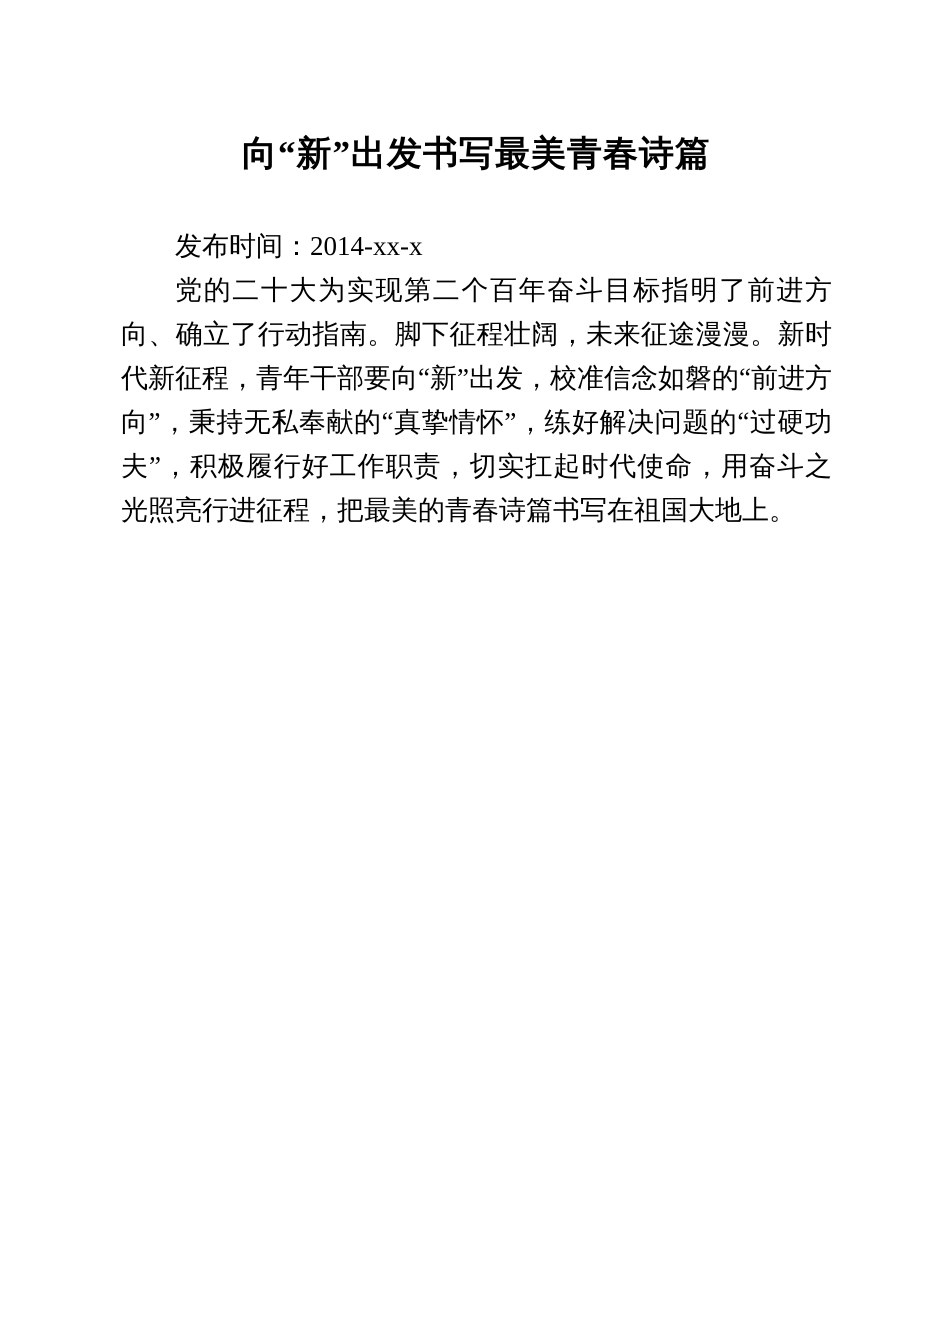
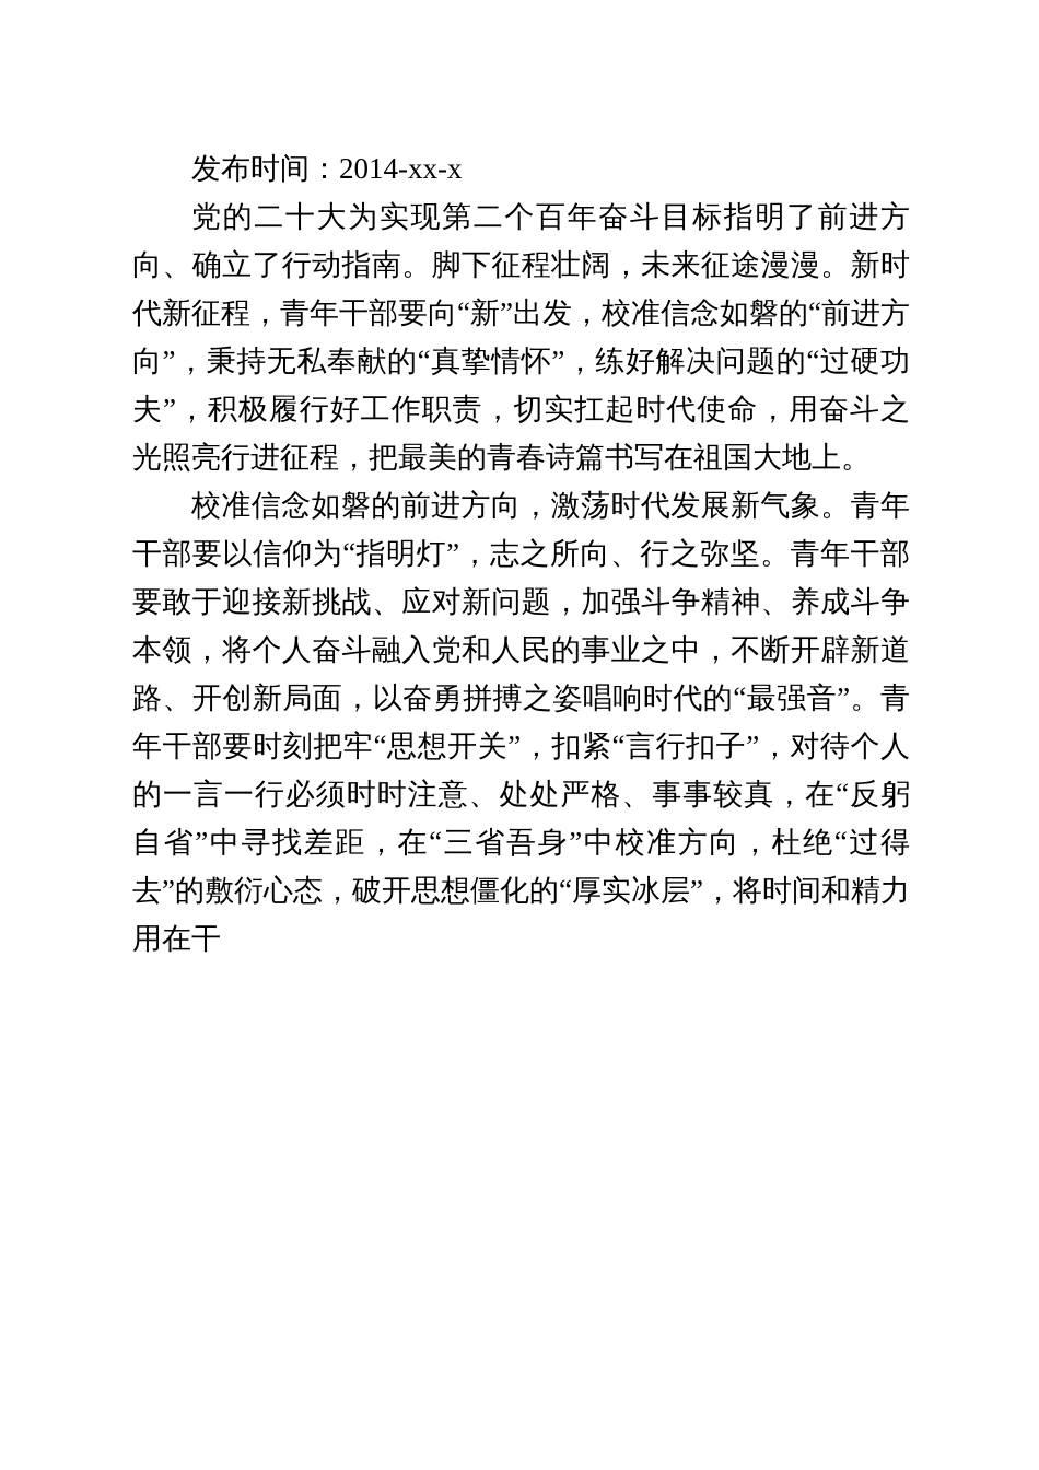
- 向“新”出发书写最美青春诗篇
  发布时间：2014-xx-x
  党的二十大为实现第二个百年奋斗目标指明了前进方向、确立了行动指南。脚下征程壮阔，未来征途漫漫。新时代新征程，青年干部要向“新”出发，校准信念如磐的“前进方向”，秉持无私奉献的“真挚情怀”，练好解决问题的“过硬功夫”，积极履行好工作职责，切实扛起时代使命，用奋斗之光照亮行进征程，把最美的青春诗篇书写在祖国大地上。
+ 校准信念如磐的前进方向，激荡时代发展新气象。青年干部要以信仰为“指明灯”，志之所向、行之弥坚。青年干部要敢于迎接新挑战、应对新问题，加强斗争精神、养成斗争本领，将个人奋斗融入党和人民的事业之中，不断开辟新道路、开创新局面，以奋勇拼搏之姿唱响时代的“最强音”。青年干部要时刻把牢“思想开关”，扣紧“言行扣子”，对待个人的一言一行必须时时注意、处处严格、事事较真，在“反躬自省”中寻找差距，在“三省吾身”中校准方向，杜绝“过得去”的敷衍心态，破开思想僵化的“厚实冰层”，将时间和精力用在干
